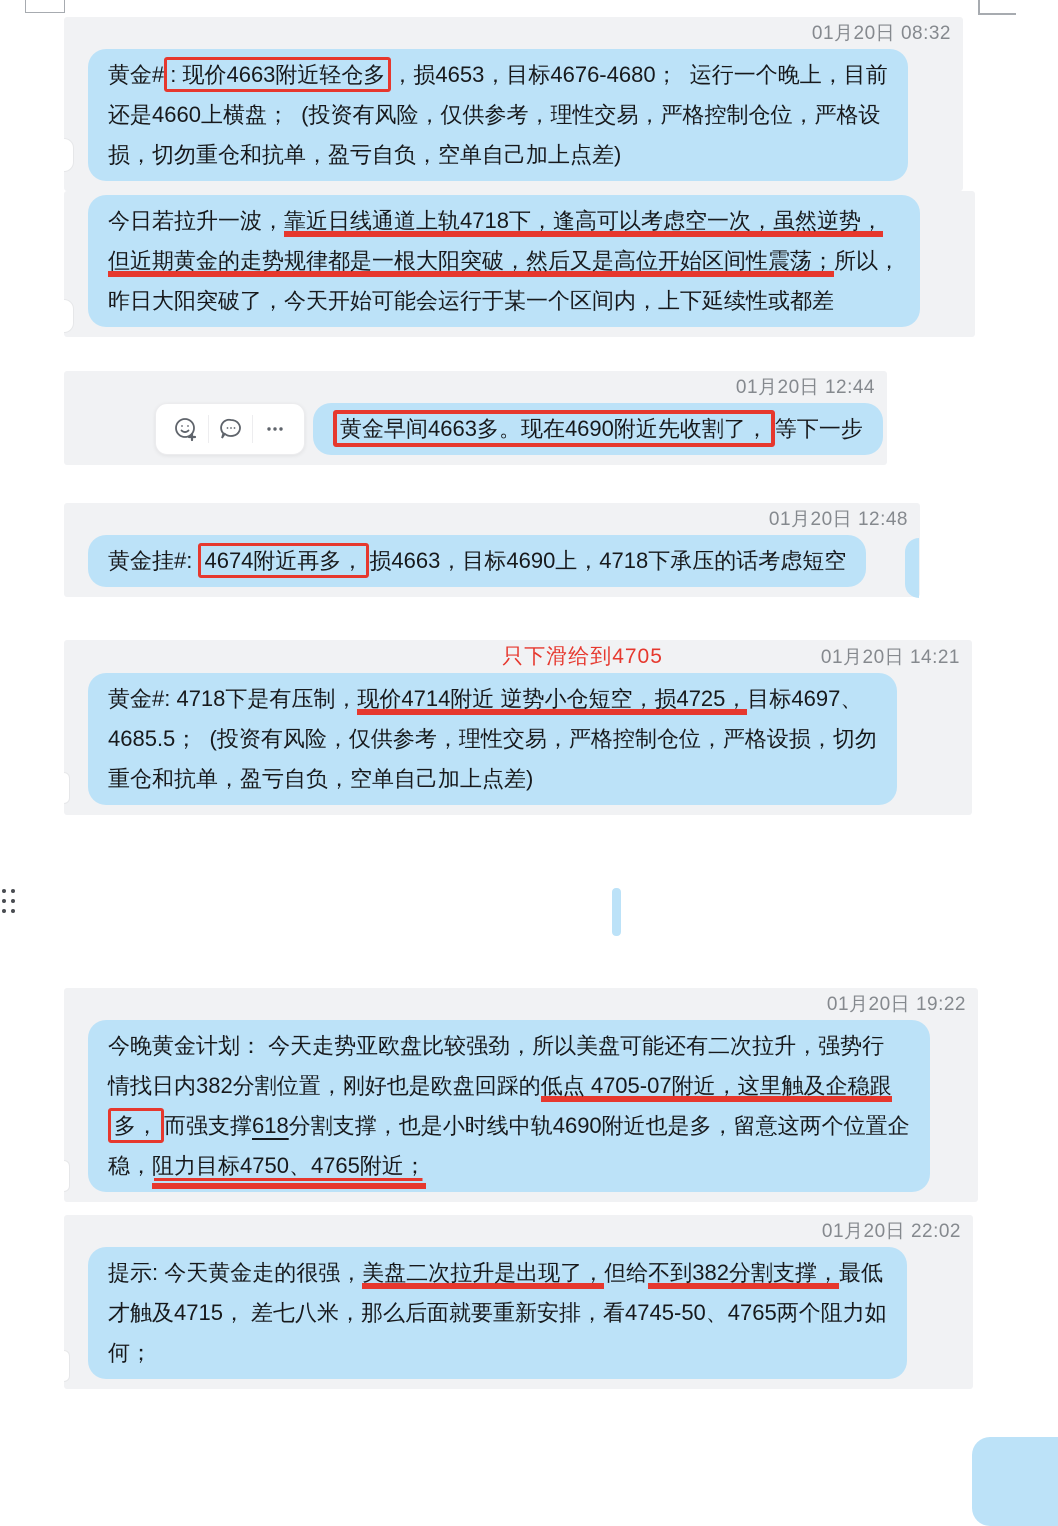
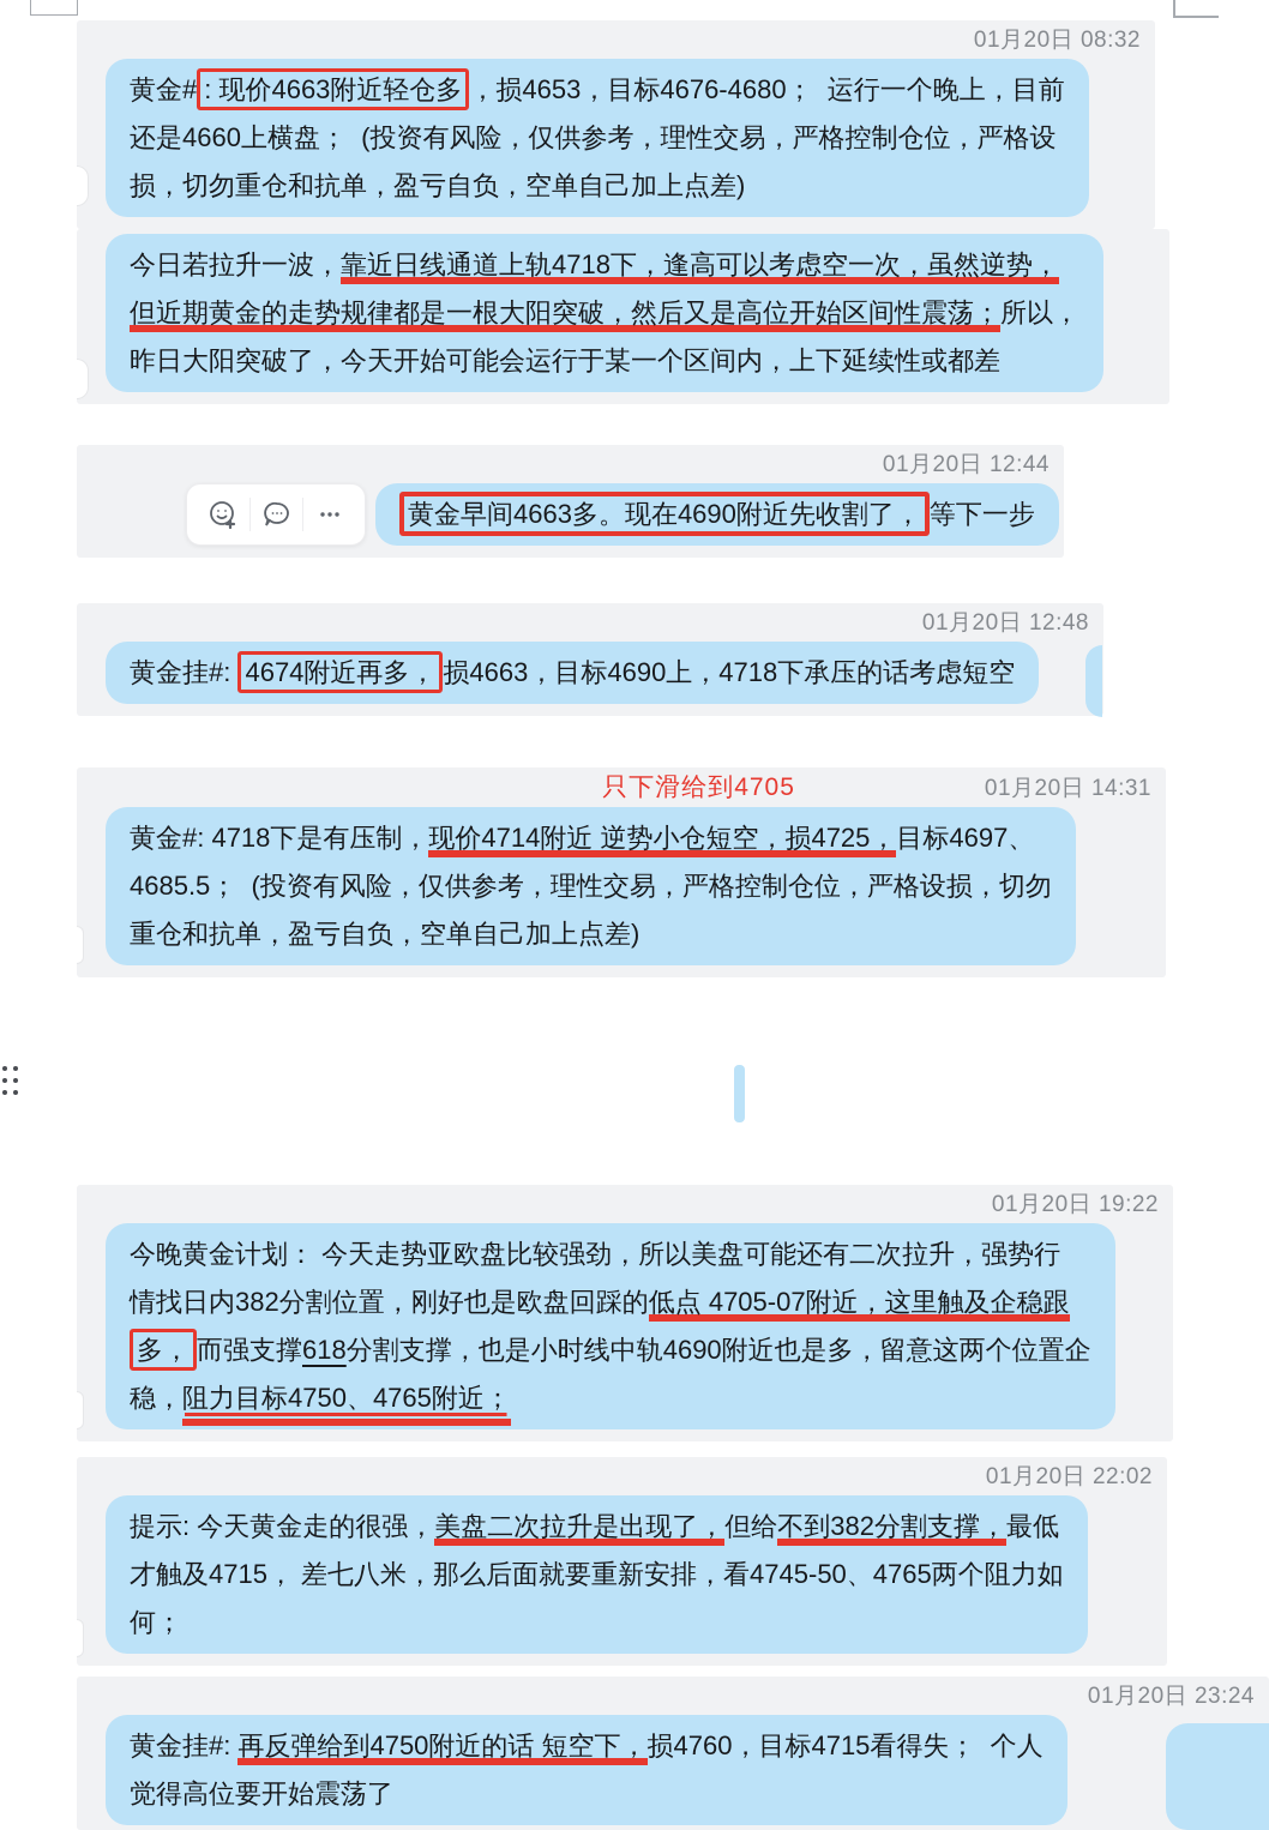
  01月20日 08:32
  黄金# : 现价4663附近轻仓多 ，损4653，目标4676-4680； 运行一个晚上，目前
  还是4660上横盘； (投资有风险，仅供参考，理性交易，严格控制仓位，严格设
  损，切勿重仓和抗单，盈亏自负，空单自己加上点差)
  今日若拉升一波，靠近日线通道上轨4718下，逢高可以考虑空一次，虽然逆势，
  但近期黄金的走势规律都是一根大阳突破，然后又是高位开始区间性震荡；所以，
  昨日大阳突破了，今天开始可能会运行于某一个区间内，上下延续性或都差
  01月20日 12:44
  黄金早间4663多。现在4690附近先收割了， 等下一步
  01月20日 12:48
  黄金挂#: 4674附近再多， 损4663，目标4690上，4718下承压的话考虑短空
  只下滑给到4705
- 01月20日 14:21
+ 01月20日 14:31
  黄金#: 4718下是有压制，现价4714附近 逆势小仓短空，损4725，目标4697、
  4685.5； (投资有风险，仅供参考，理性交易，严格控制仓位，严格设损，切勿
  重仓和抗单，盈亏自负，空单自己加上点差)
  01月20日 19:22
  今晚黄金计划： 今天走势亚欧盘比较强劲，所以美盘可能还有二次拉升，强势行
  情找日内382分割位置，刚好也是欧盘回踩的低点 4705-07附近，这里触及企稳跟
  多， 而强支撑618分割支撑，也是小时线中轨4690附近也是多，留意这两个位置企
  稳，阻力目标4750、4765附近；
  01月20日 22:02
  提示: 今天黄金走的很强，美盘二次拉升是出现了，但给不到382分割支撑，最低
  才触及4715， 差七八米，那么后面就要重新安排，看4745-50、4765两个阻力如
  何；
+ 01月20日 23:24
+ 黄金挂#: 再反弹给到4750附近的话 短空下，损4760，目标4715看得失； 个人
+ 觉得高位要开始震荡了
